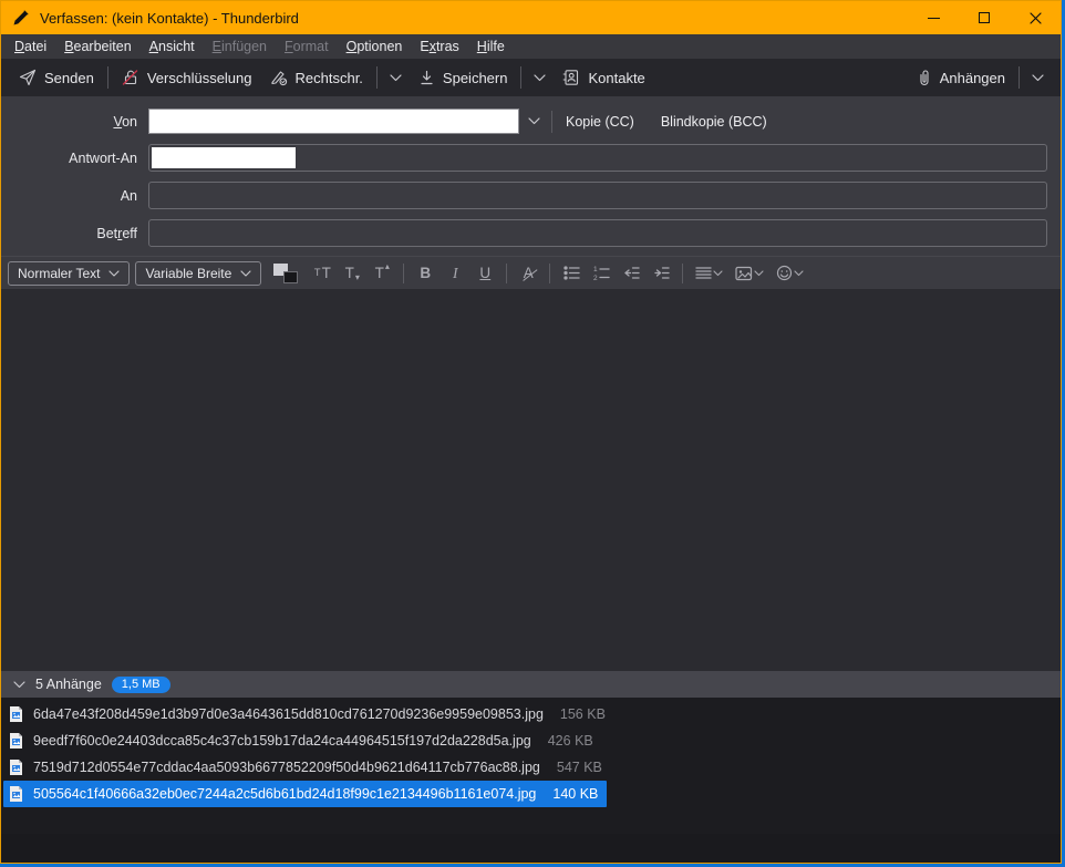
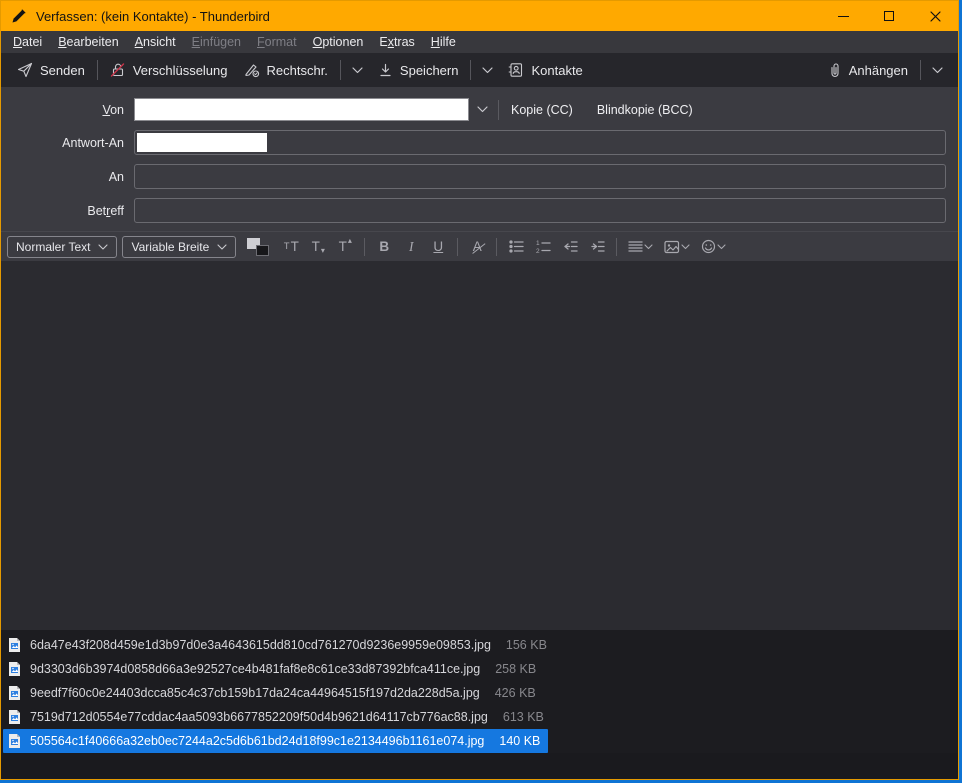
  Verfassen: (kein Kontakte) - Thunderbird
  Datei
  Bearbeiten
  Ansicht
  Einfügen
  Format
  Optionen
  Extras
  Hilfe
  Senden
  Verschlüsselung
  Rechtschr.
  Speichern
  Kontakte
  Anhängen
  Von
  Kopie (CC)
  Blindkopie (BCC)
  Antwort-An
  An
  Betreff
  Normaler Text
  Variable Breite
  T
  T
  T
  ▾
  T
  ▴
  B
  I
  U
  A
- 5 Anhänge
- 1,5 MB
  6da47e43f208d459e1d3b97d0e3a4643615dd810cd761270d9236e9959e09853.jpg
  156 KB
+ 9d3303d6b3974d0858d66a3e92527ce4b481faf8e8c61ce33d87392bfca411ce.jpg
+ 258 KB
  9eedf7f60c0e24403dcca85c4c37cb159b17da24ca44964515f197d2da228d5a.jpg
  426 KB
  7519d712d0554e77cddac4aa5093b6677852209f50d4b9621d64117cb776ac88.jpg
- 547 KB
+ 613 KB
  505564c1f40666a32eb0ec7244a2c5d6b61bd24d18f99c1e2134496b1161e074.jpg
  140 KB
